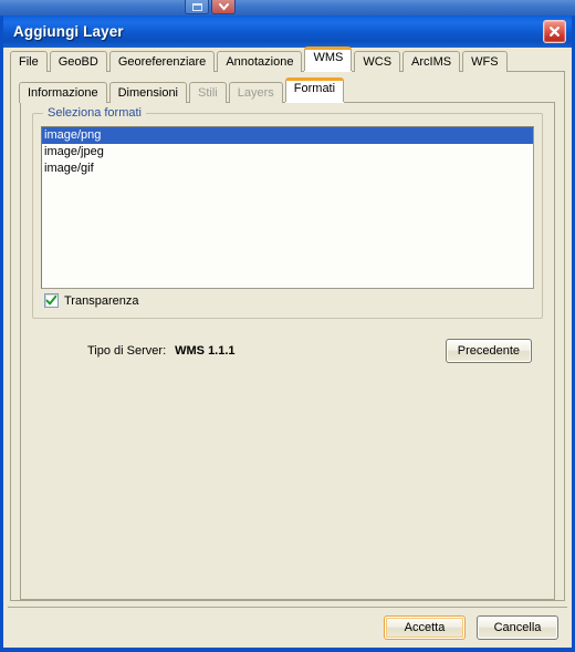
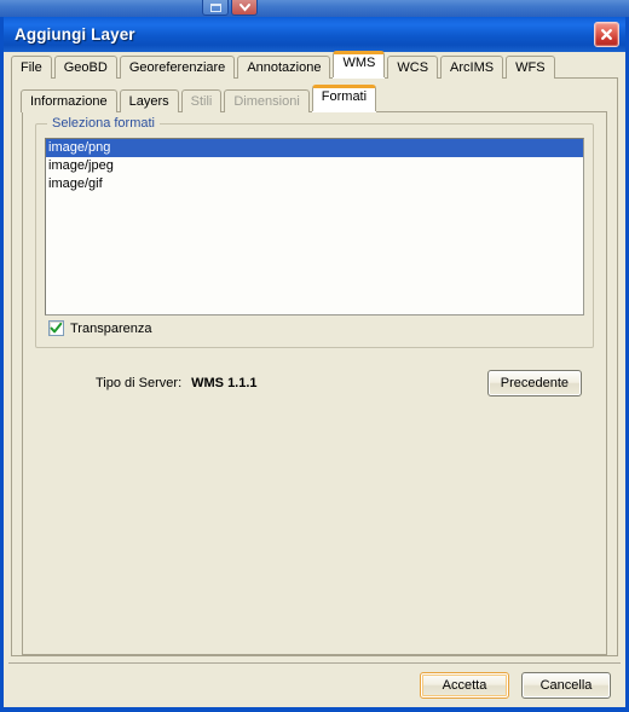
  Aggiungi Layer
  File
  GeoBD
  Georeferenziare
  Annotazione
  WMS
  WCS
  ArcIMS
  WFS
  Informazione
- Dimensioni
+ Layers
  Stili
- Layers
+ Dimensioni
  Formati
  Seleziona formati
  image/png
  image/jpeg
  image/gif
  Transparenza
  Tipo di Server:
  WMS 1.1.1
  Precedente
  Accetta
  Cancella
